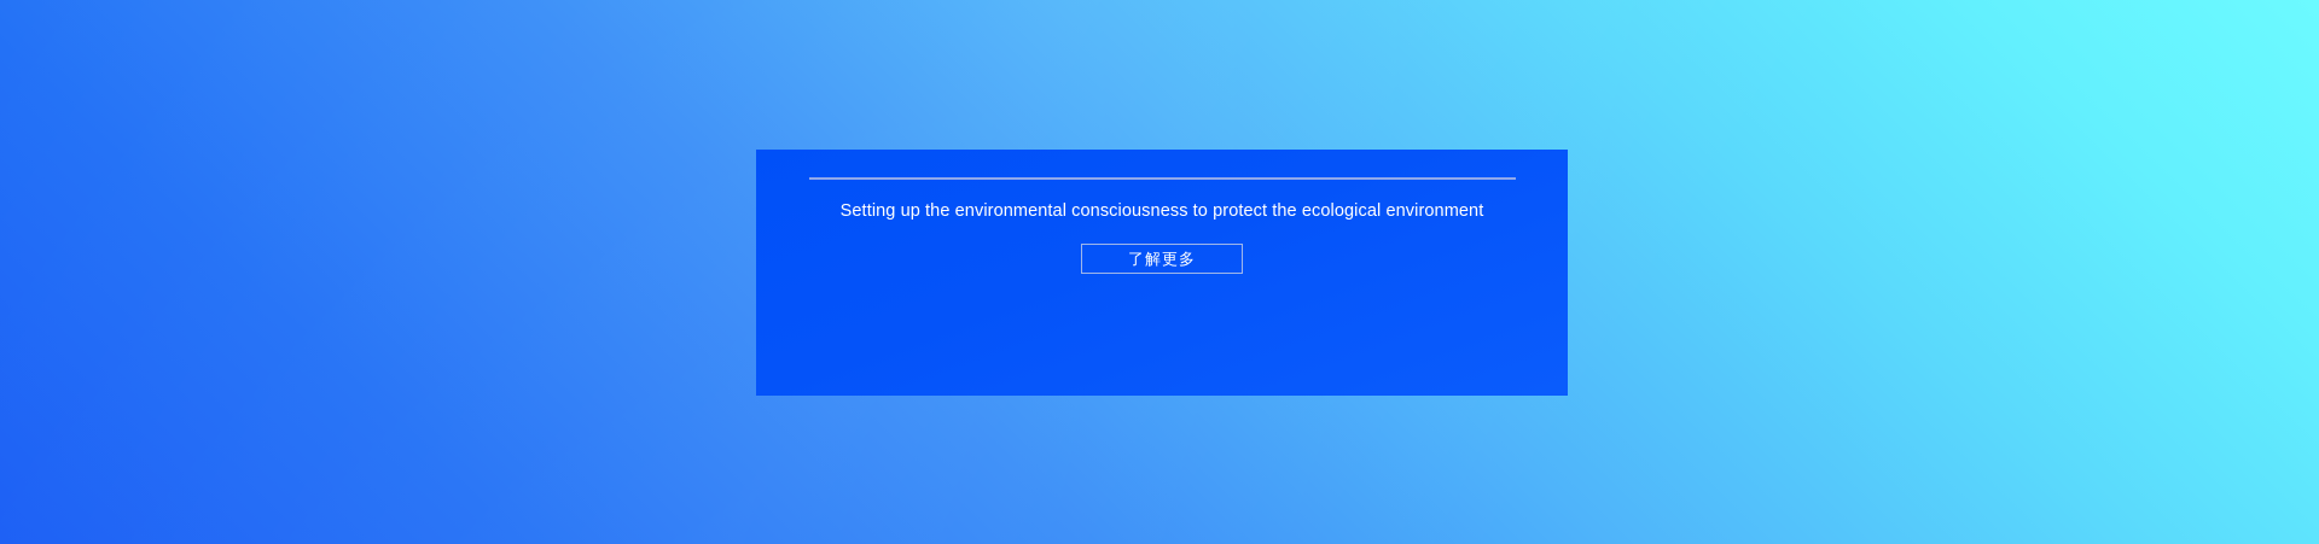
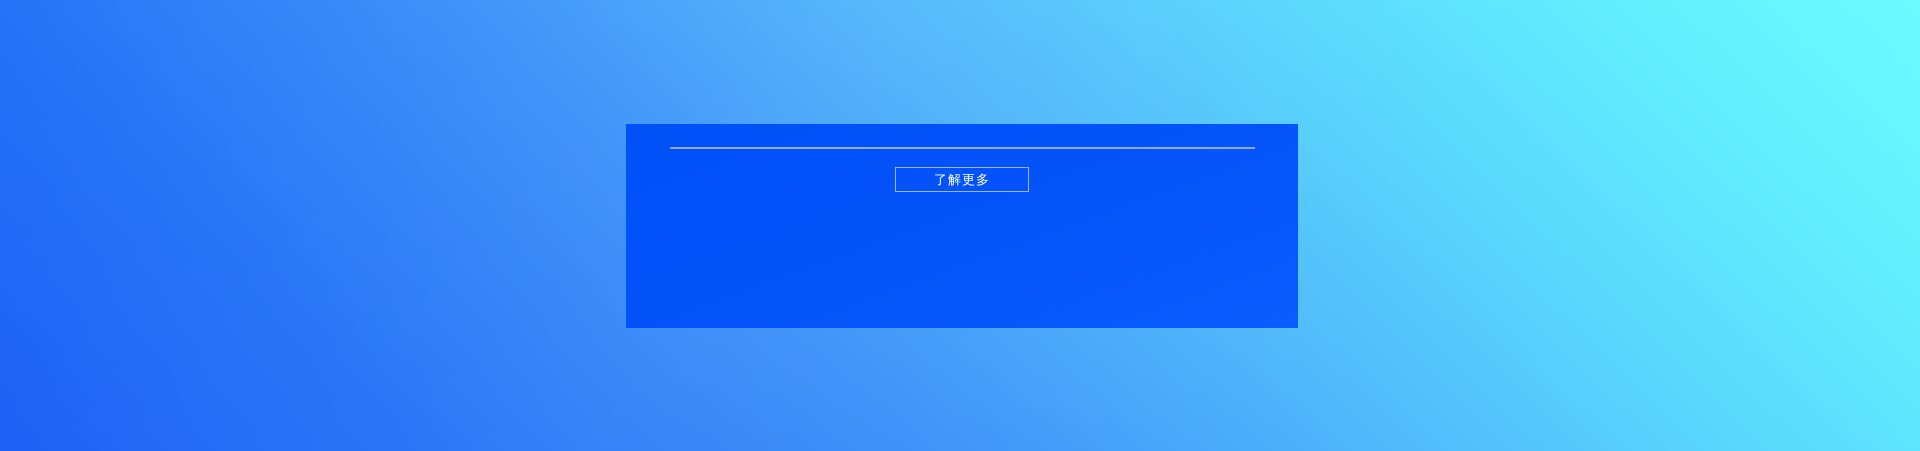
- Setting up the environmental consciousness to protect the ecological environment
  了解更多
